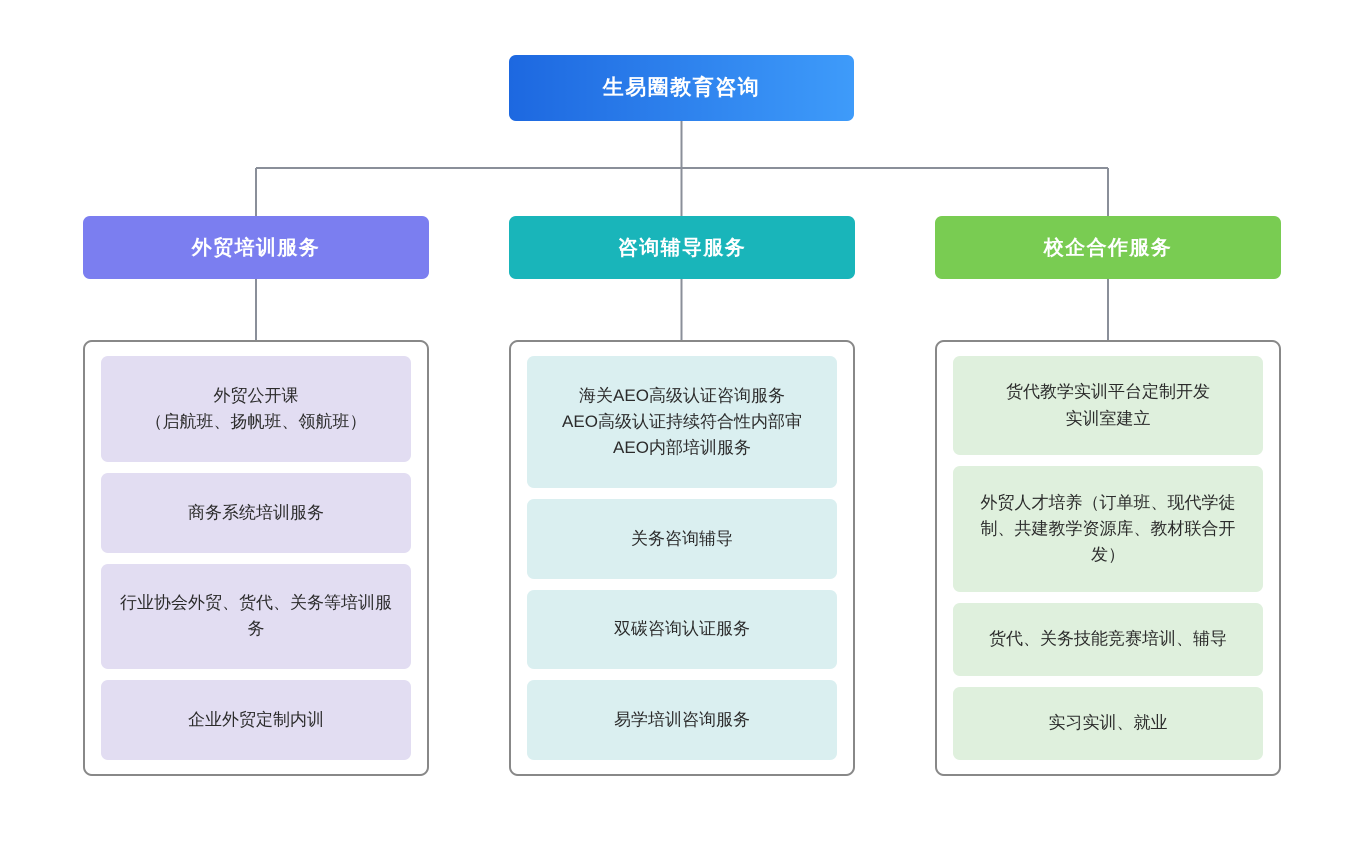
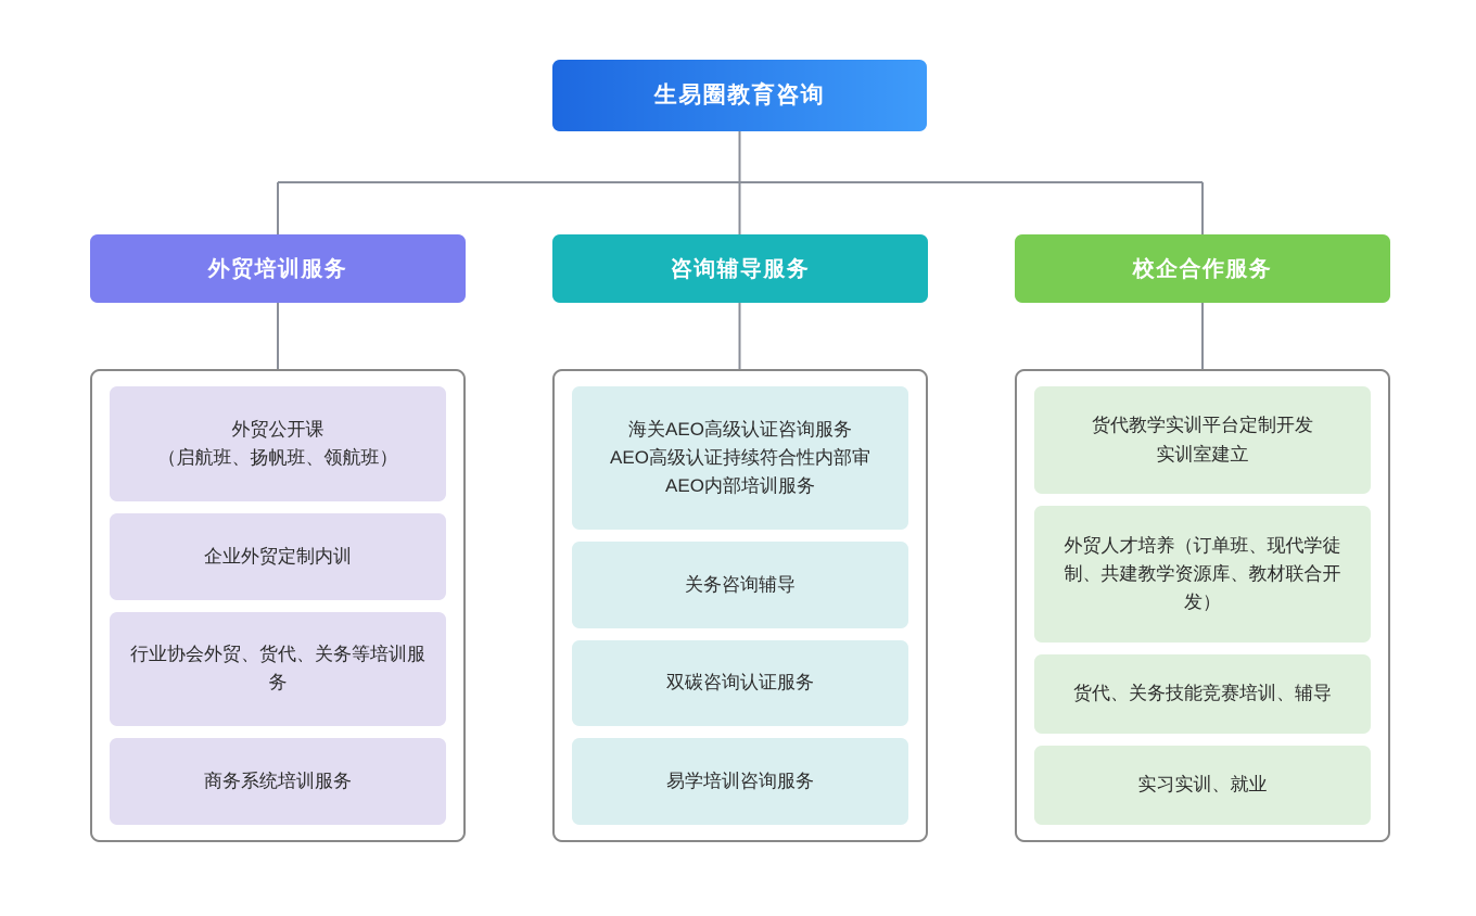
  生易圈教育咨询
  外贸培训服务
  外贸公开课
  （启航班、扬帆班、领航班）
- 商务系统培训服务
+ 企业外贸定制内训
  行业协会外贸、货代、关务等培训服务
- 企业外贸定制内训
+ 商务系统培训服务
  咨询辅导服务
  海关AEO高级认证咨询服务
  AEO高级认证持续符合性内部审
  AEO内部培训服务
  关务咨询辅导
  双碳咨询认证服务
  易学培训咨询服务
  校企合作服务
  货代教学实训平台定制开发
  实训室建立
  外贸人才培养（订单班、现代学徒制、共建教学资源库、教材联合开发）
  货代、关务技能竞赛培训、辅导
  实习实训、就业
